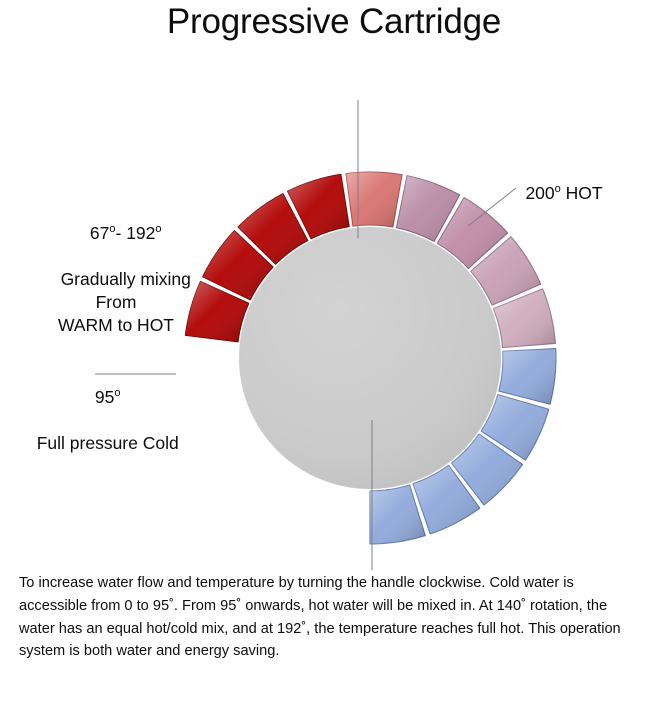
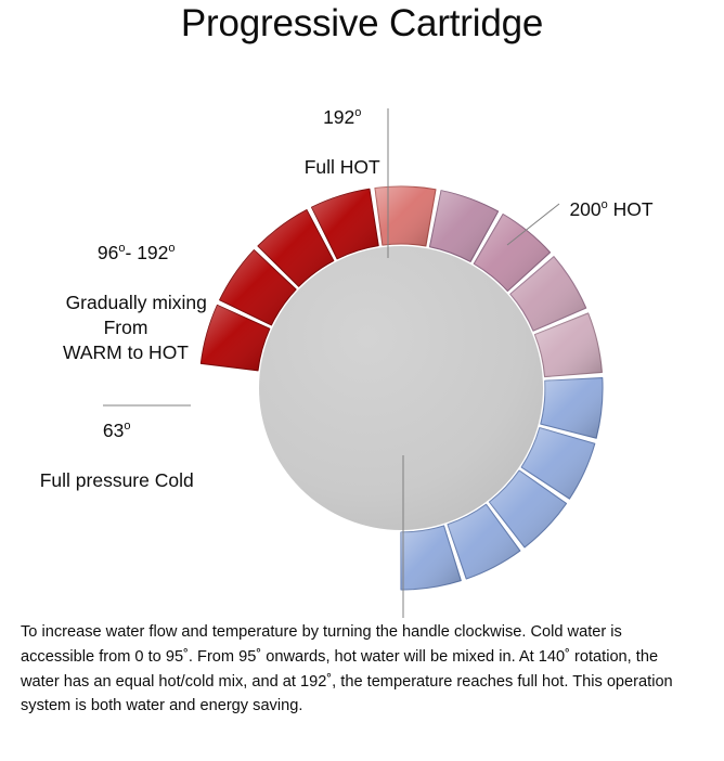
  Progressive Cartridge
+ 192o
+ Full HOT
  200o HOT
- 67o- 192o
+ 96o- 192o
  Gradually mixing
  From
  WARM to HOT
- 95o
+ 63o
  Full pressure Cold
  To increase water flow and temperature by turning the handle clockwise. Cold water is accessible from 0 to 95˚. From 95˚ onwards, hot water will be mixed in. At 140˚ rotation, the water has an equal hot/cold mix, and at 192˚, the temperature reaches full hot. This operation system is both water and energy saving.
